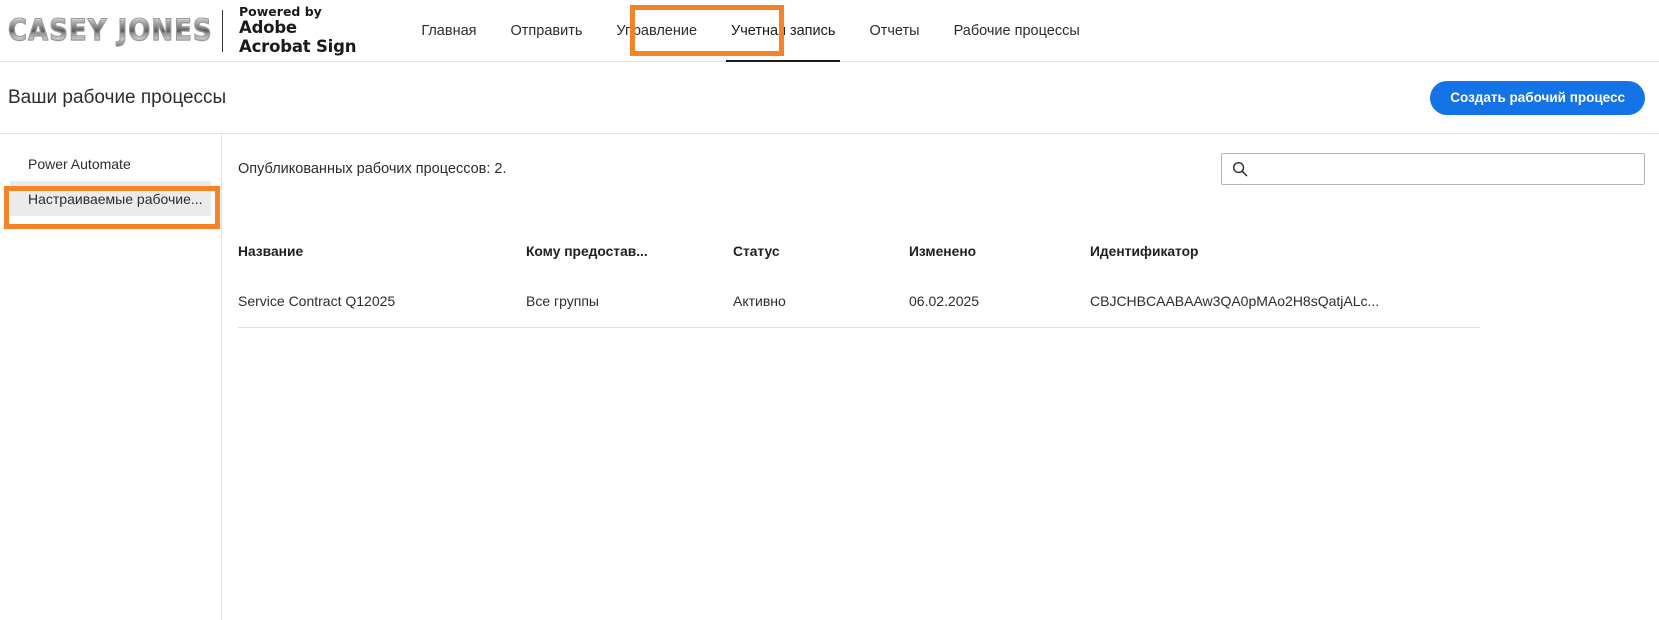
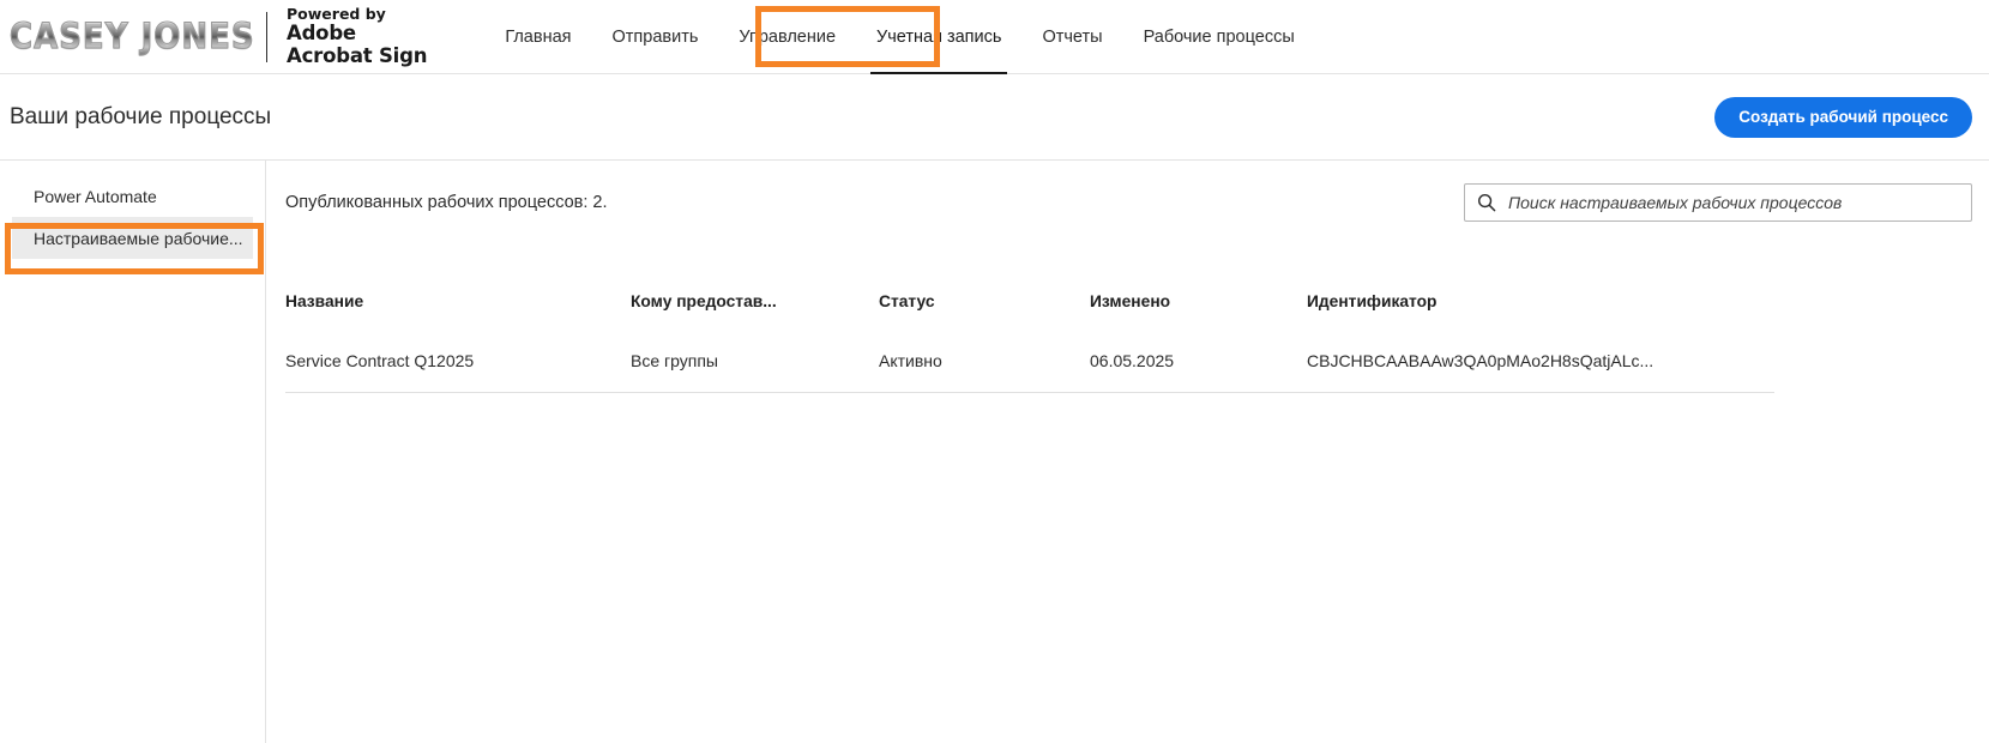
  CASEY JONES
  Powered by
  Adobe
  Acrobat Sign
  Главная
  Отправить
  Управление
  Учетная запись
  Отчеты
  Рабочие процессы
  Ваши рабочие процессы
  Создать рабочий процесс
  Power Automate
  Настраиваемые рабочие...
  Опубликованных рабочих процессов: 2.
+ Поиск настраиваемых рабочих процессов
  Название	Кому предостав...	Статус	Изменено	Идентификатор
- Service Contract Q12025	Все группы	Активно	06.02.2025	CBJCHBCAABAAw3QA0pMAo2H8sQatjALc...
+ Service Contract Q12025	Все группы	Активно	06.05.2025	CBJCHBCAABAAw3QA0pMAo2H8sQatjALc...
